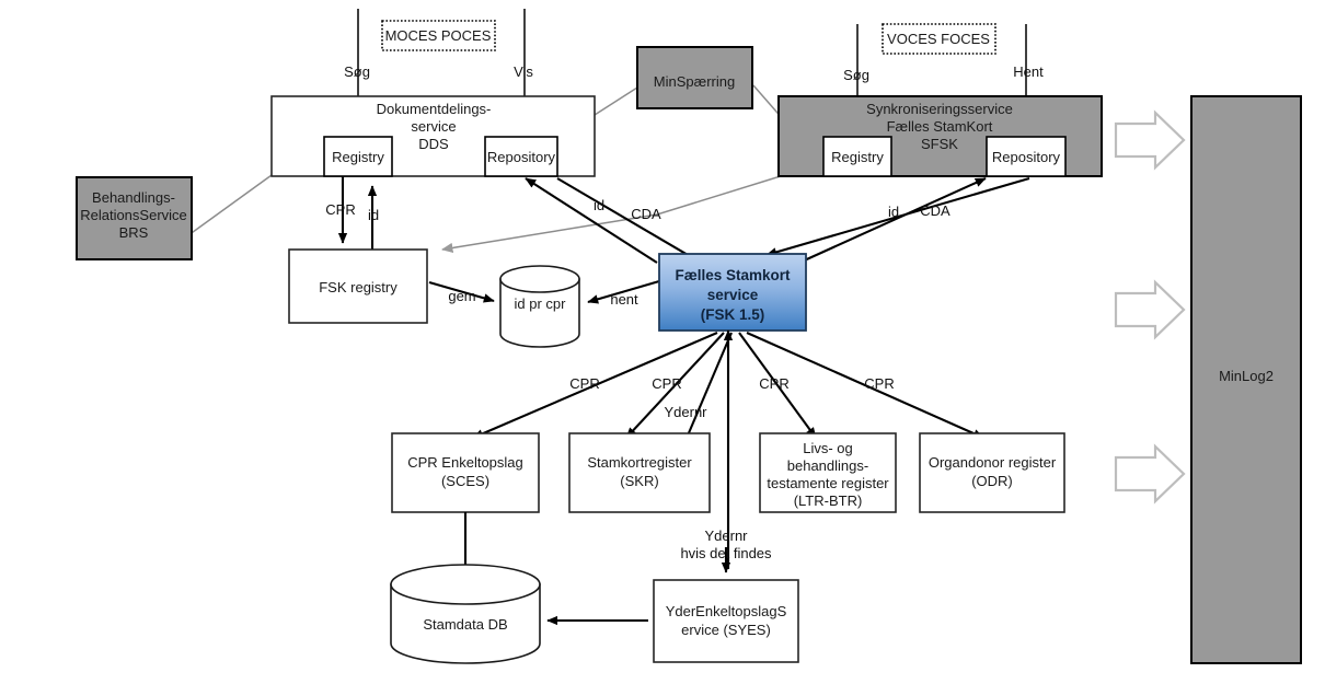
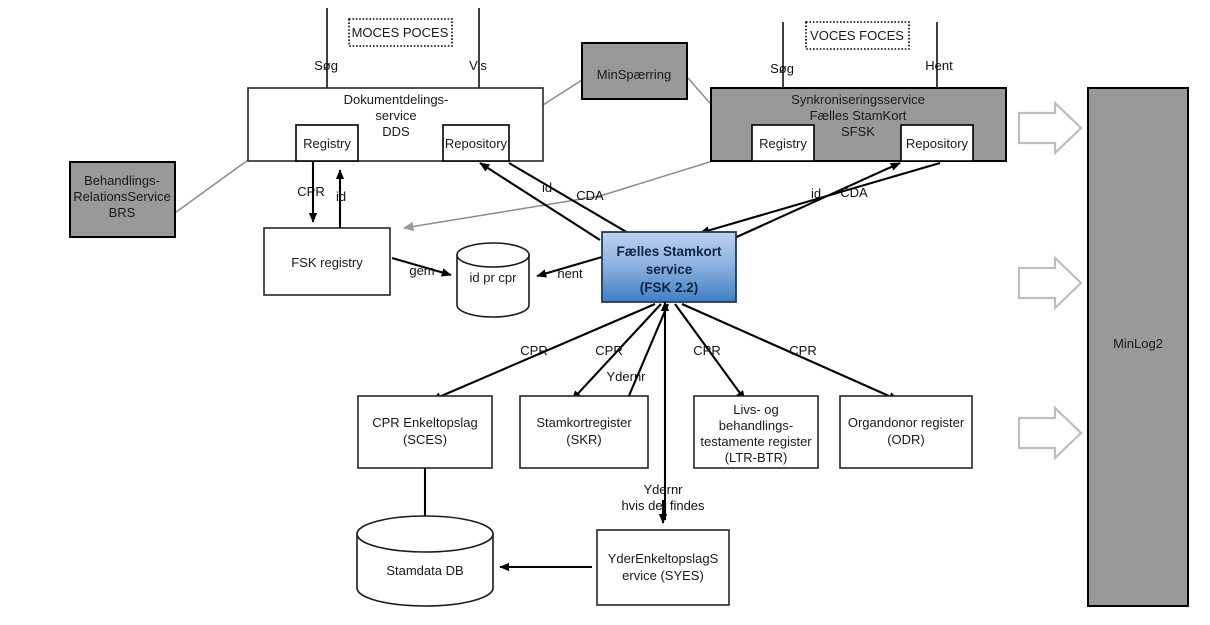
  Dokumentdelings-
  service
  DDS
  Registry
  Repository
  Synkroniseringsservice
  Fælles StamKort
  SFSK
  Registry
  Repository
  MinSpærring
  Behandlings-
  RelationsService
  BRS
  FSK registry
  id pr cpr
  Fælles Stamkort
  service
- (FSK 1.5)
+ (FSK 2.2)
  CPR Enkeltopslag
  (SCES)
  Stamkortregister
  (SKR)
  Livs- og
  behandlings-
  testamente register
  (LTR-BTR)
  Organdonor register
  (ODR)
  Stamdata DB
  YderEnkeltopslagS
  ervice (SYES)
  MinLog2
  MOCES POCES
  VOCES FOCES
  Søg
  Vis
  Søg
  Hent
  CPR
  id
  id
  CDA
  id
  CDA
  gem
  hent
  CPR
  CPR
  Ydernr
  CPR
  CPR
  Ydernr
  hvis det findes
